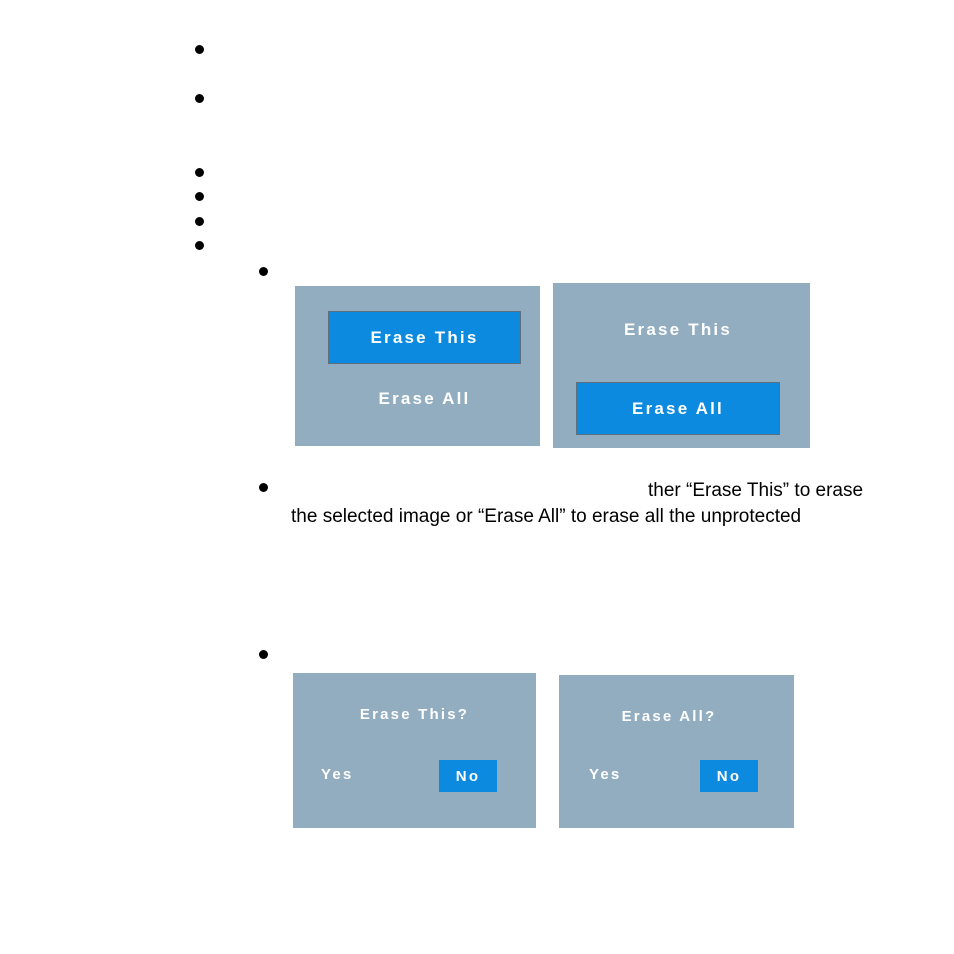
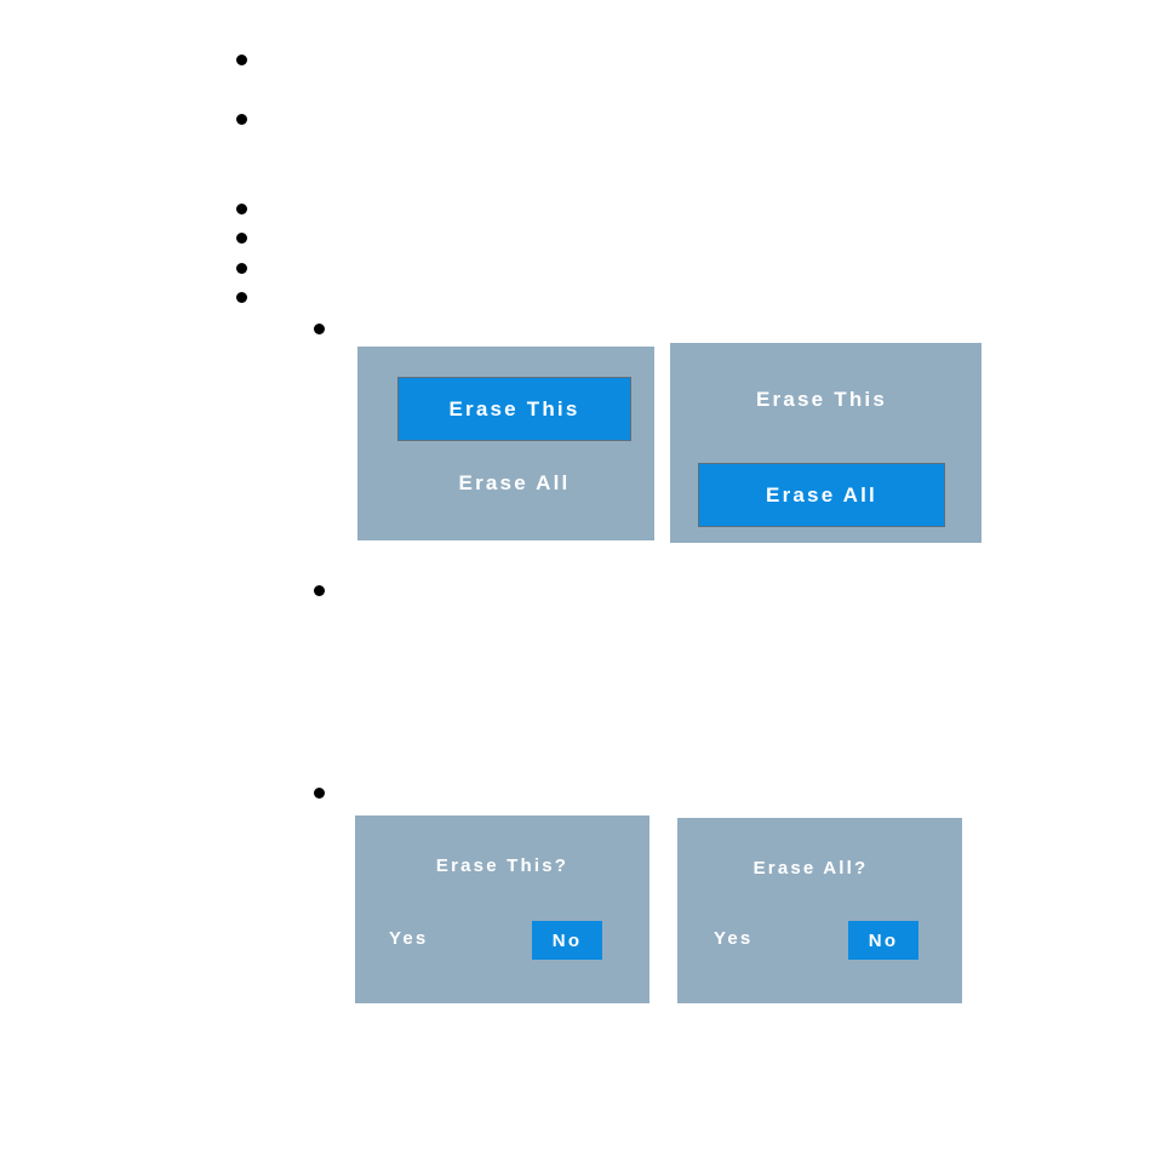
- ther “Erase This” to erase
- the selected image or “Erase All” to erase all the unprotected
  Erase This
  Erase All
  Erase This
  Erase All
  Erase This
  ?
  Yes
  No
  Erase All
  ?
  Yes
  No
